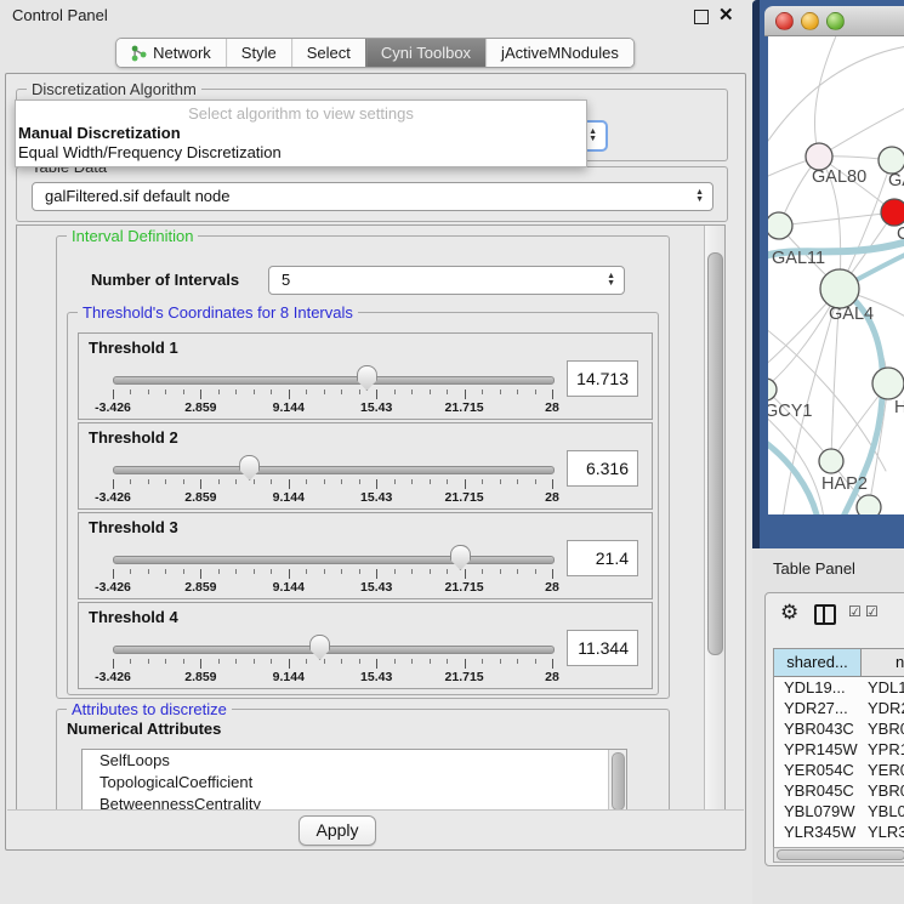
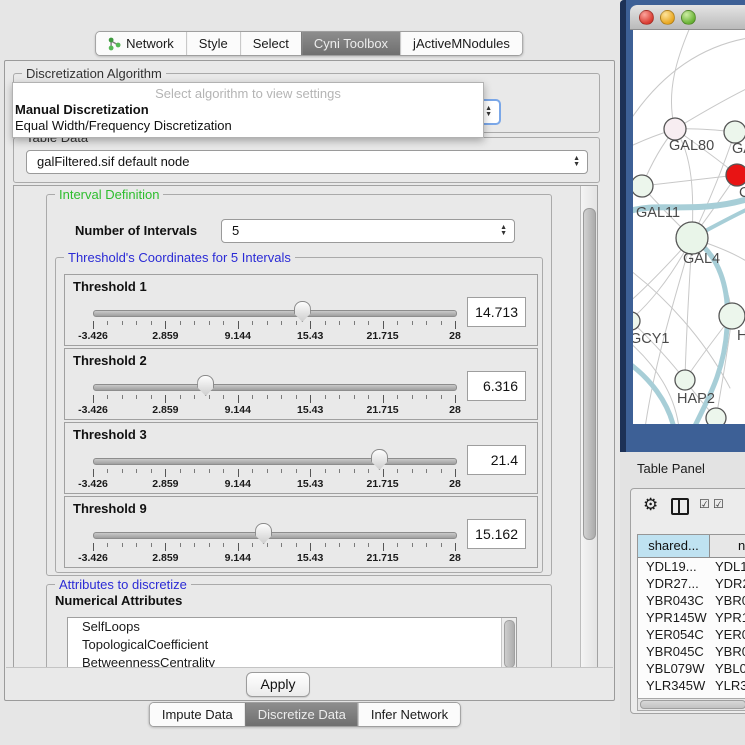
- Control Panel
- ✕
  Network
  Style
  Select
  Cyni Toolbox
  jActiveMNodules
  Discretization Algorithm
  galFiltered.sif default node
  Interval Definition
  Number of Intervals
  5
- Threshold's Coordinates for 8 Intervals
+ Threshold's Coordinates for 5 Intervals
  Threshold 1
  -3.426
  2.859
  9.144
  15.43
  21.715
  28
  14.713
  Threshold 2
  -3.426
  2.859
  9.144
  15.43
  21.715
  28
  6.316
  Threshold 3
  -3.426
  2.859
  9.144
  15.43
  21.715
  28
  21.4
- Threshold 4
+ Threshold 9
  -3.426
  2.859
  9.144
  15.43
  21.715
  28
- 11.344
+ 15.162
  Attributes to discretize
  Numerical Attributes
  SelfLoops
  TopologicalCoefficient
  BetweennessCentrality
  Apply
  Select algorithm to view settings
  Manual Discretization
  Equal Width/Frequency Discretization
+ Impute Data
+ Discretize Data
+ Infer Network
  GAL80
  C
  GAL11
  GAL4
  H
  GCY1
  HAP2
  Table Panel
  ⚙
  ☑
  ☑
  shared...
  n
  YDL19...
  YDL1
  YDR27...
  YDR
  YBR043C
  YBR
  YPR145W
  YPR
  YER054C
  YER
  YBR045C
  YBR
  YBL079W
  YBL0
  YLR345W
  YLR3
